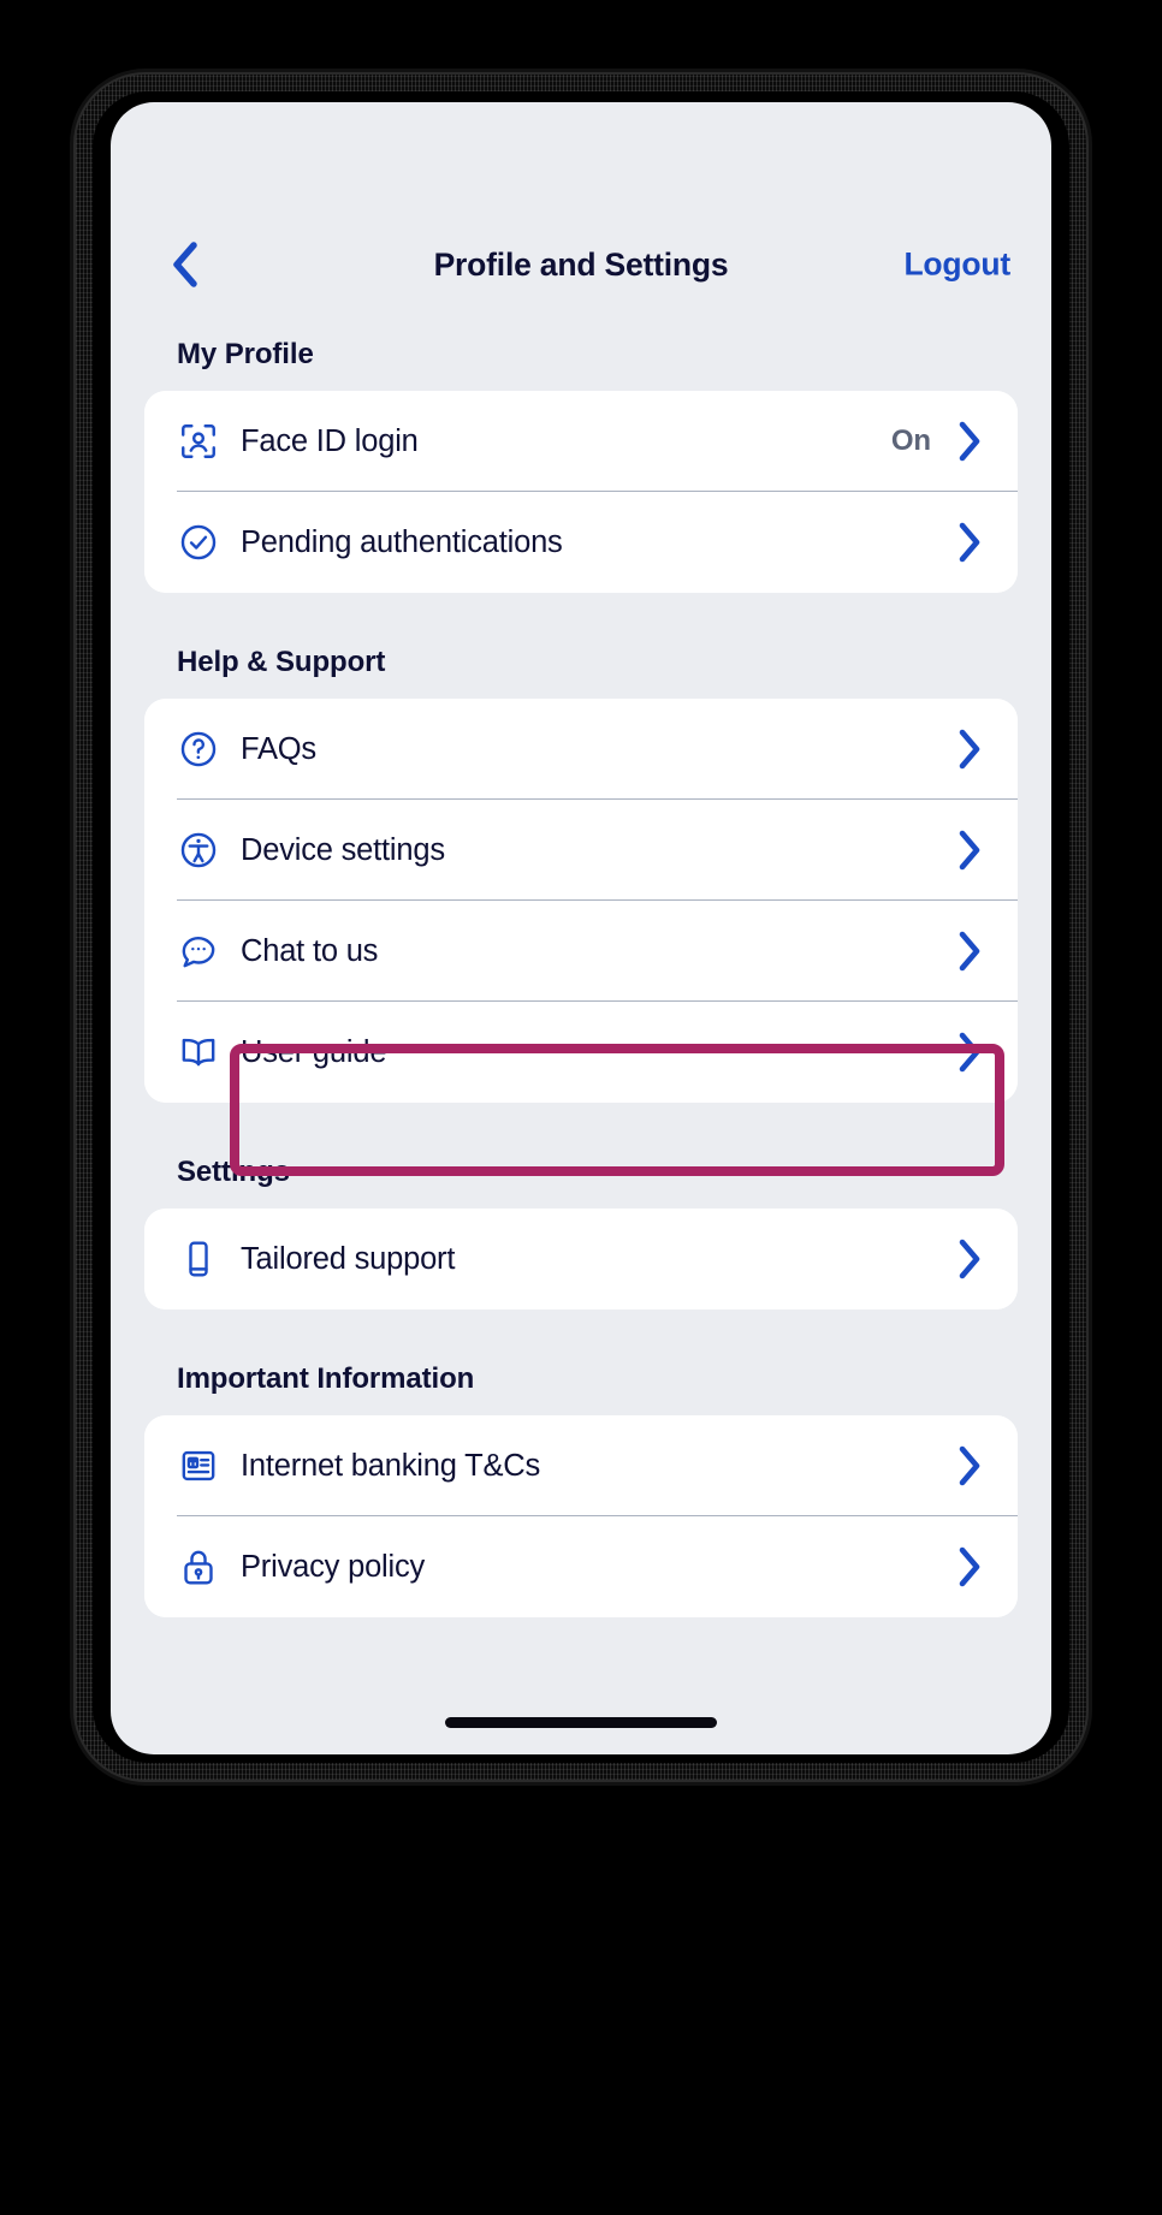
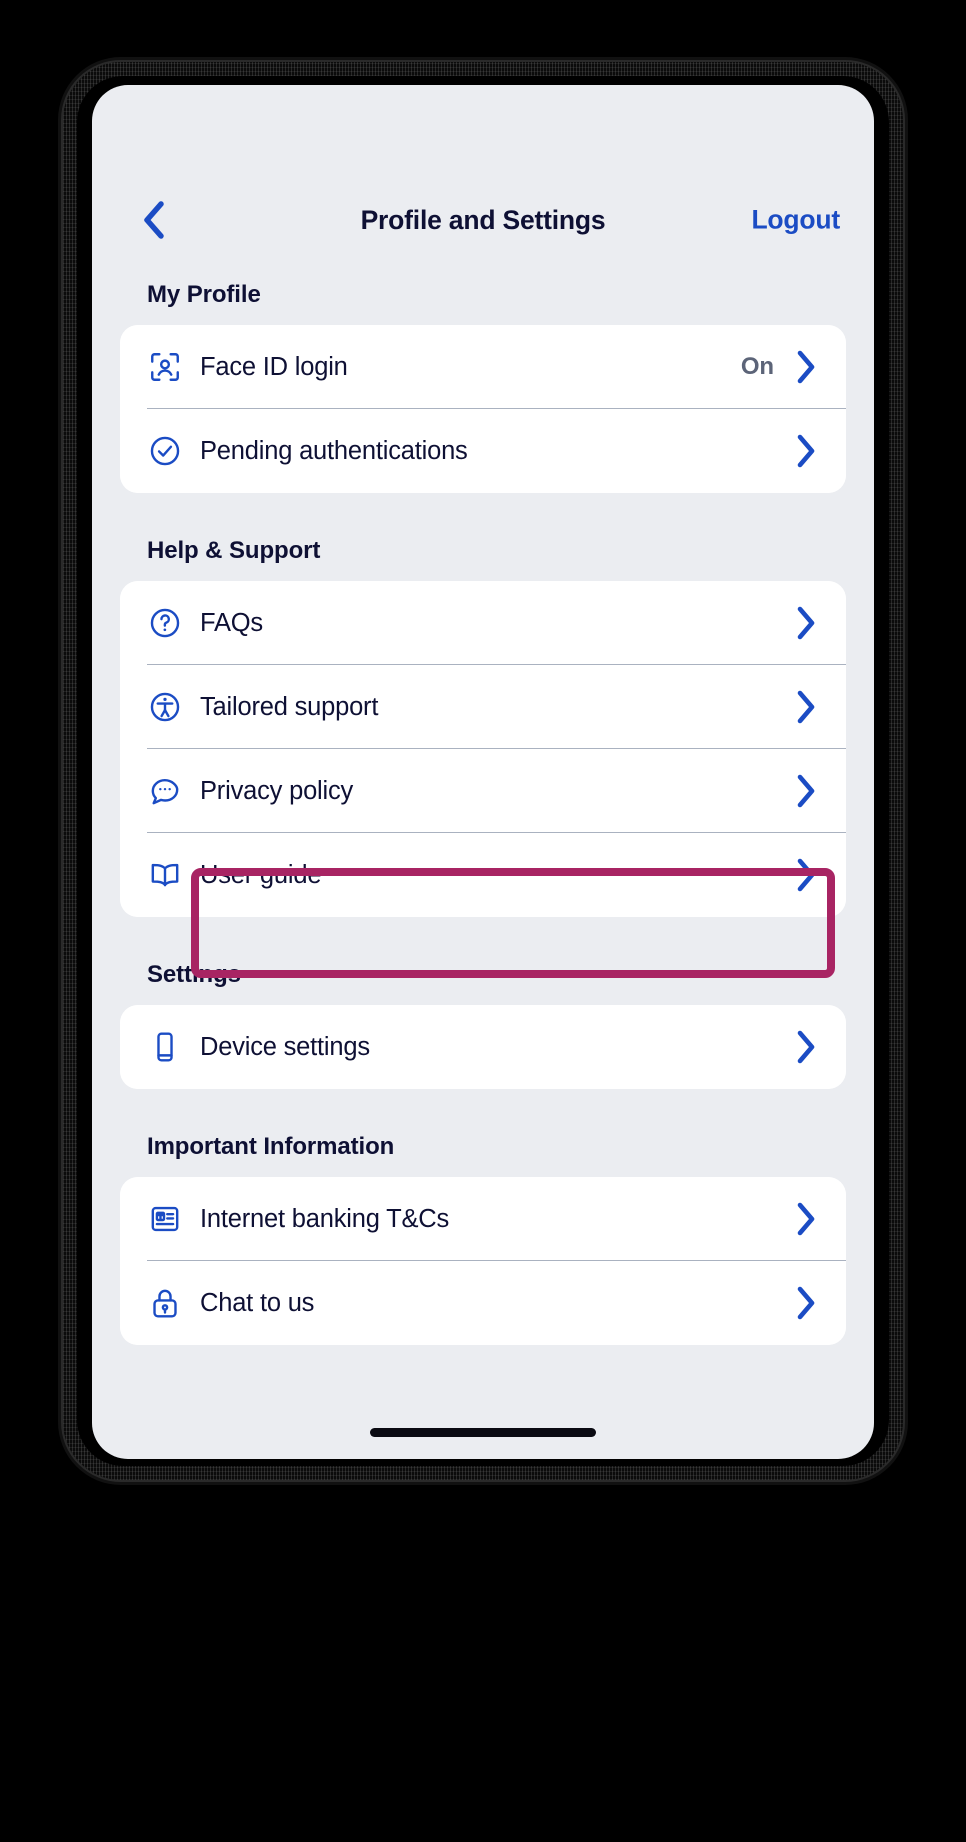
  Profile and Settings
  Logout
  My Profile
  Face ID login
  On
  Pending authentications
  Help & Support
  FAQs
- Device settings
+ Tailored support
- Chat to us
+ Privacy policy
  User guide
  Settings
- Tailored support
+ Device settings
  Important Information
  Internet banking T&Cs
- Privacy policy
+ Chat to us
